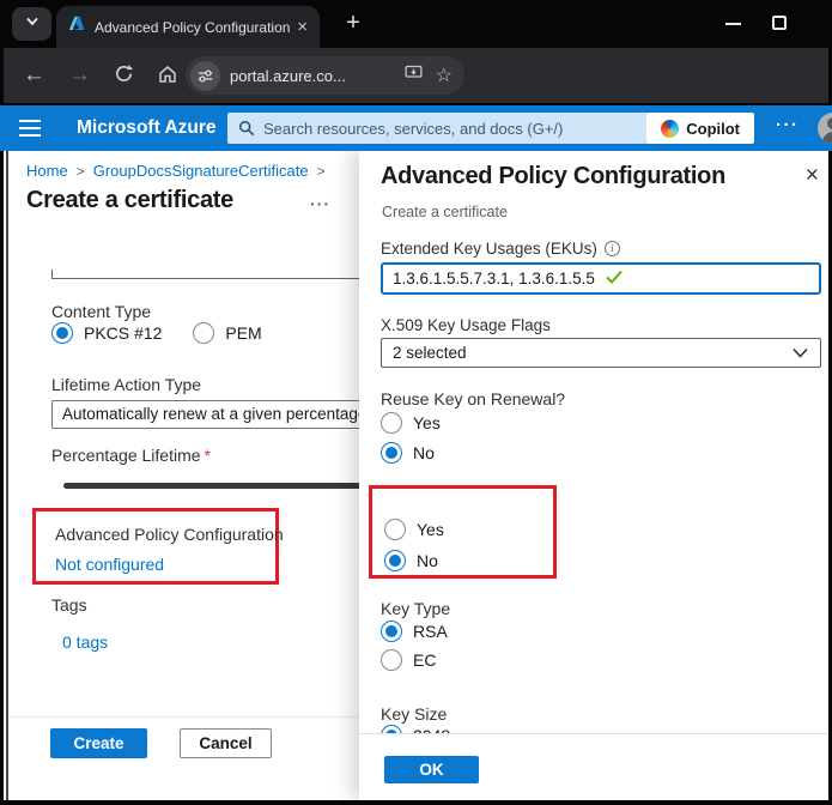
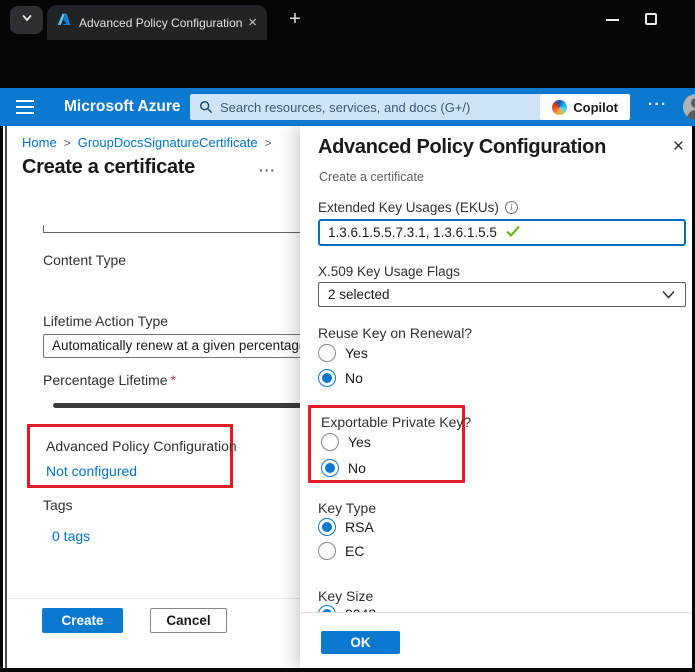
  Advanced Policy Configuration
  ×
  +
- ←
- →
- portal.azure.co...
- ☆
  Microsoft Azure
  Search resources, services, and docs (G+/)
  Copilot
  ···
  Home > GroupDocsSignatureCertificate >
  Create a certificate
  ···
  Content Type
- PKCS #12
- PEM
  Lifetime Action Type
  Automatically renew at a given percentag
  Percentage Lifetime *
  Advanced Policy Configuration
  Not configured
  Tags
  0 tags
  Create
  Cancel
  Advanced Policy Configuration
  ×
  Create a certificate
  Extended Key Usages (EKUs)
  i
  1.3.6.1.5.5.7.3.1, 1.3.6.1.5.5
  X.509 Key Usage Flags
  2 selected
  Reuse Key on Renewal?
  Yes
  No
+ Exportable Private Key?
  Yes
  No
  Key Type
  RSA
  EC
  Key Size
  OK
